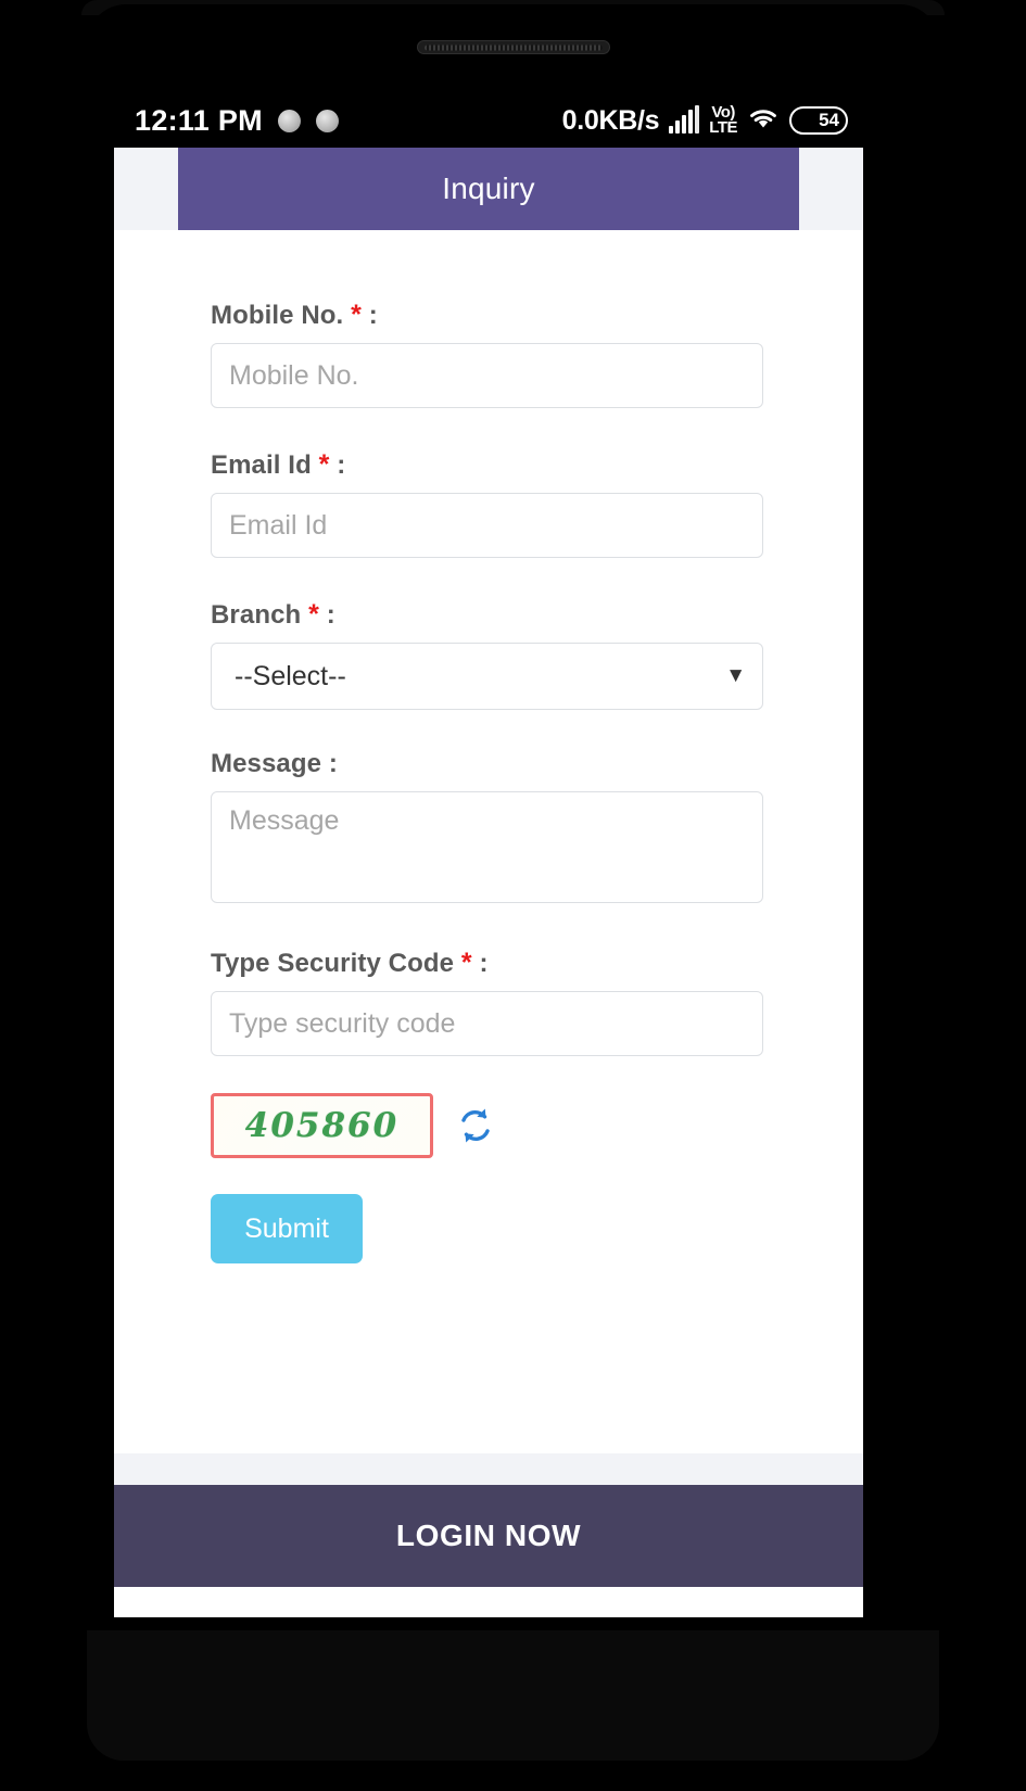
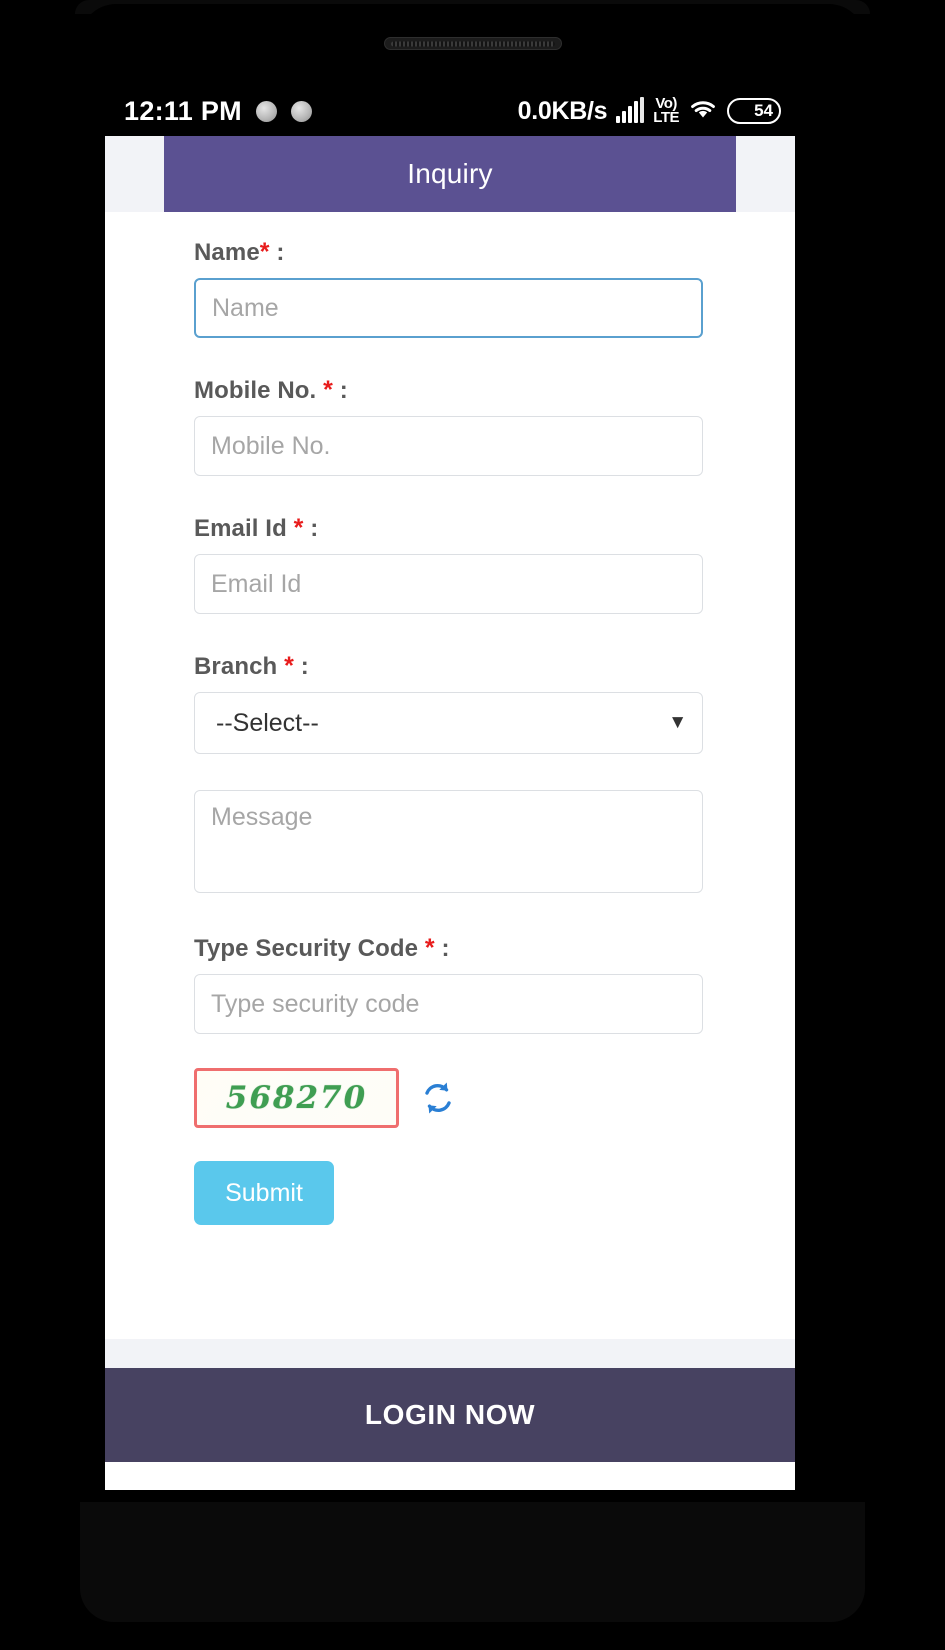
  12:11 PM
  0.0KB/s
  Vo)
  LTE
  54
  Inquiry
+ Name* :
+ Name
  Mobile No. * :
  Mobile No.
  Email Id * :
  Email Id
  Branch * :
  --Select--
  ▼
- Message :
  Message
  Type Security Code * :
  Type security code
- 405860
+ 568270
  Submit
  LOGIN NOW
